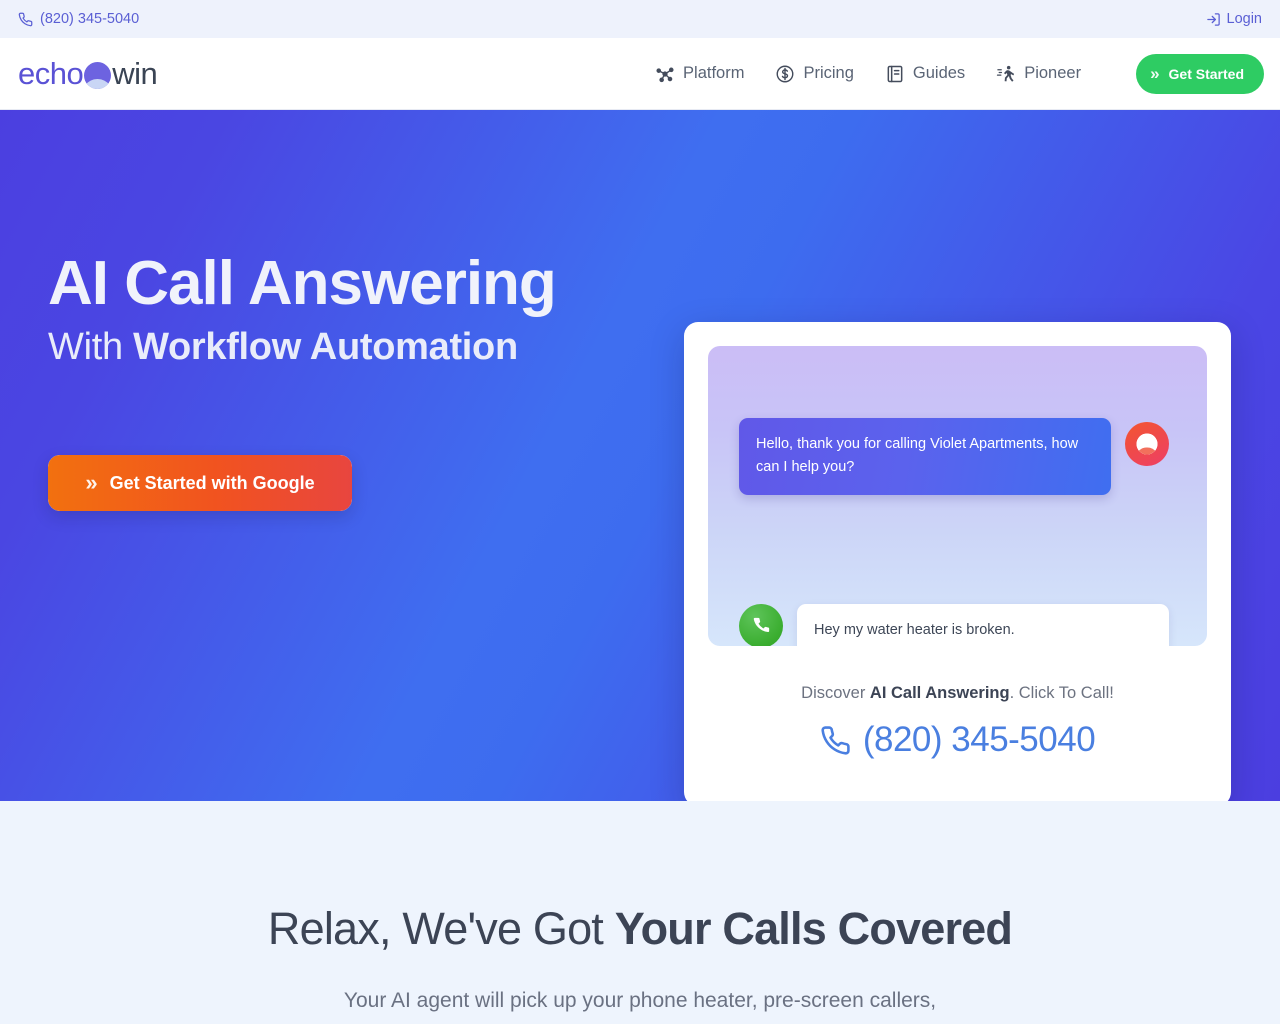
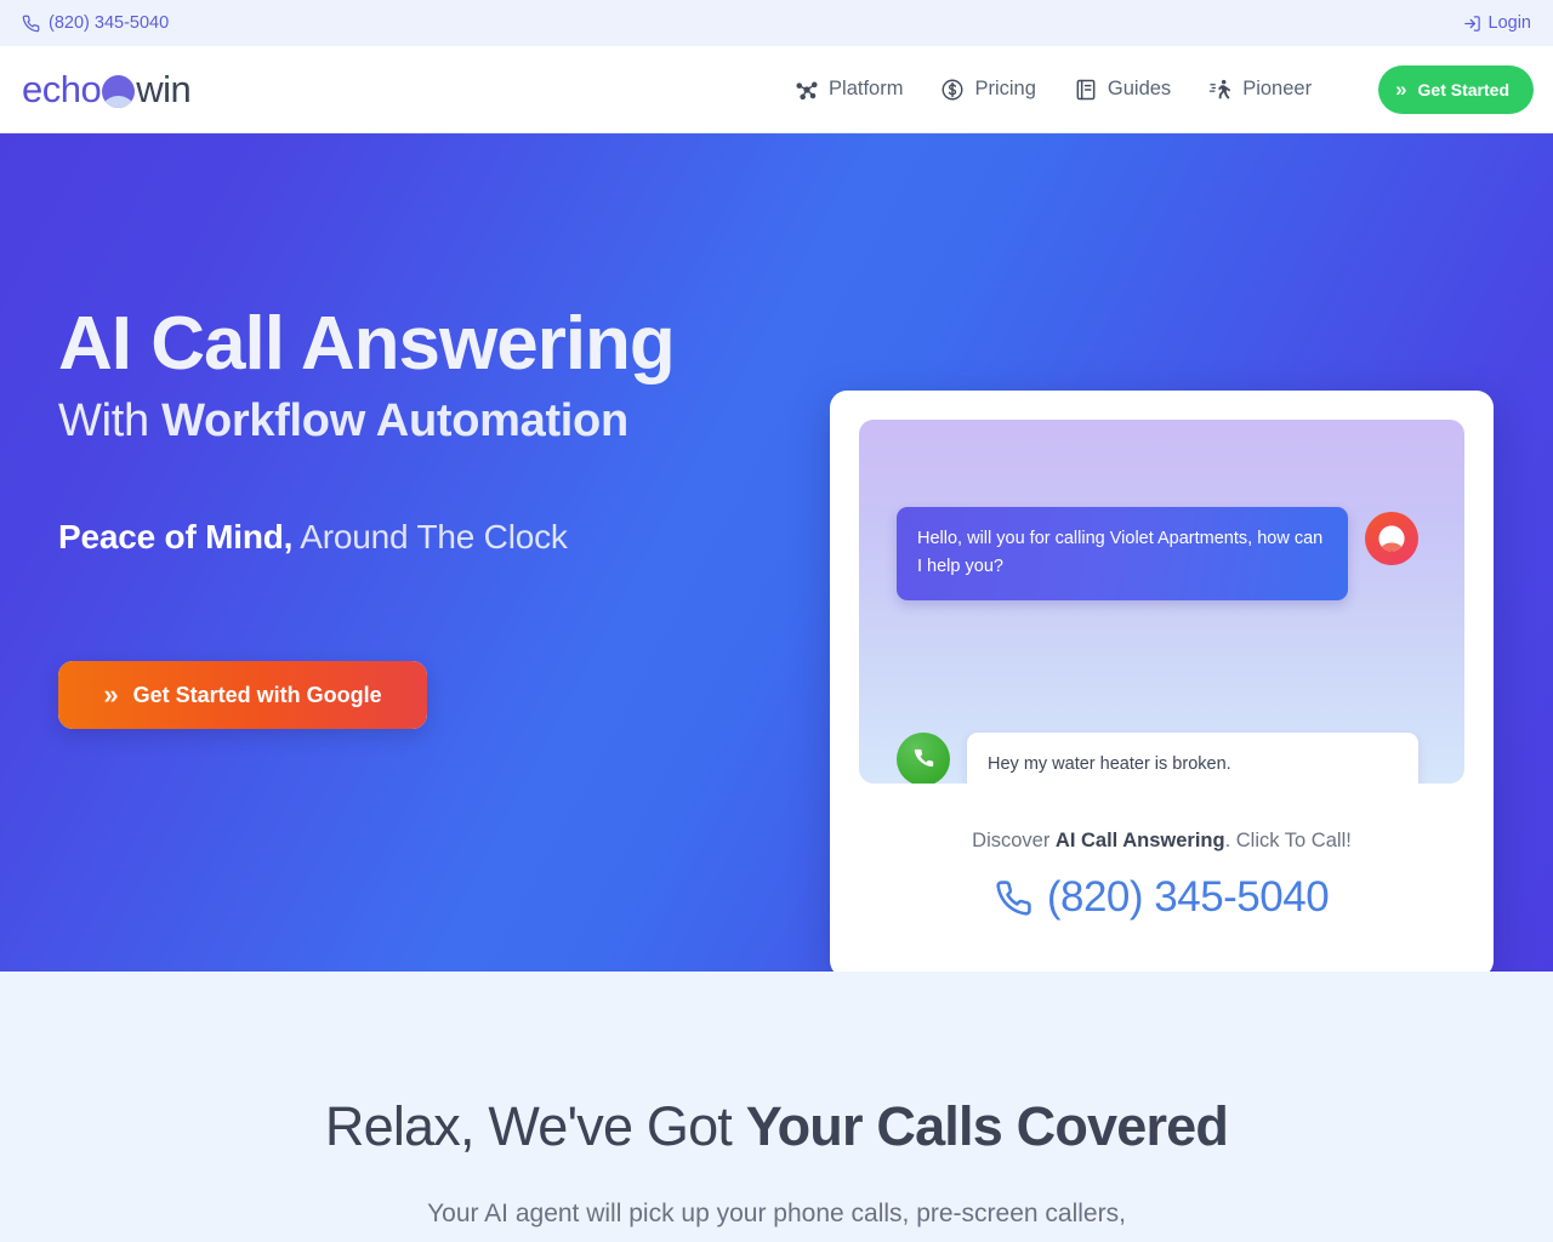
  (820) 345-5040
  Login
  echo
  win
  Platform
  Pricing
  Guides
  Pioneer
  »
  Get Started
  AI Call Answering
  With Workflow Automation
+ Peace of Mind, Around The Clock
  »
  Get Started with Google
- Hello, thank you for calling Violet Apartments, how can I help you?
+ Hello, will you for calling Violet Apartments, how can I help you?
  Hey my water heater is broken.
  Discover AI Call Answering. Click To Call!
  (820) 345-5040
  Relax, We've Got Your Calls Covered
- Your AI agent will pick up your phone heater, pre-screen callers,
+ Your AI agent will pick up your phone calls, pre-screen callers,
